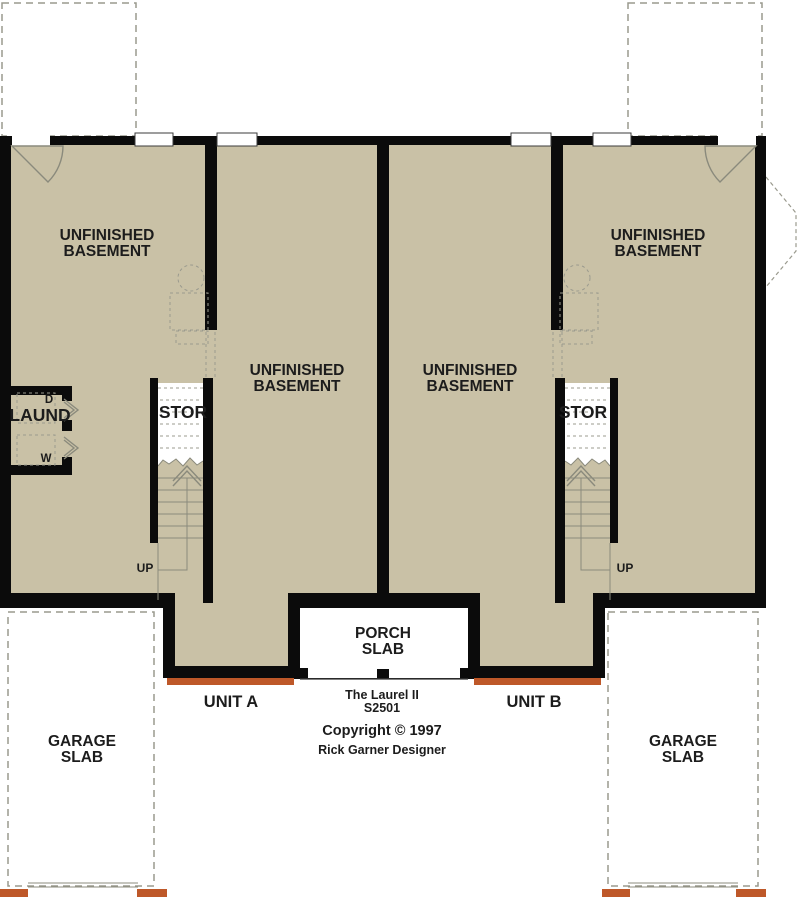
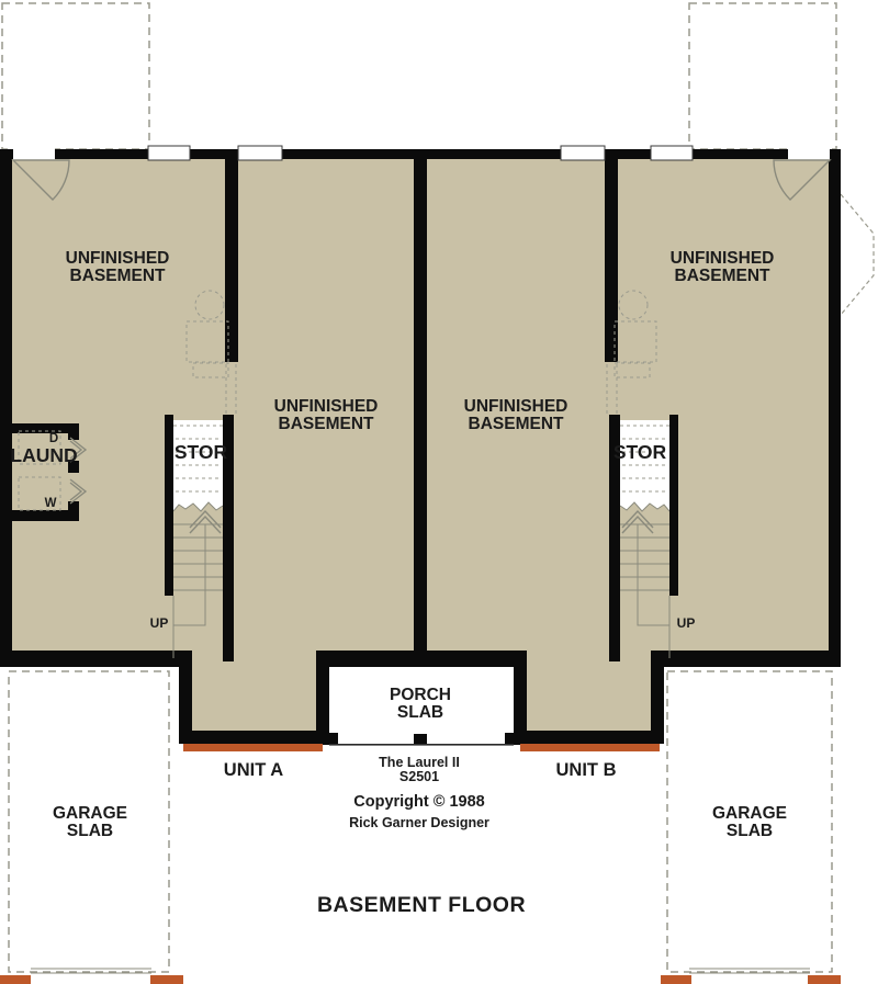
  UNFINISHED
  BASEMENT
  UNFINISHED
  BASEMENT
  UNFINISHED
  BASEMENT
  UNFINISHED
  BASEMENT
  LAUND
  D
  W
  STOR
  STOR
  UP
  UP
  PORCH
  SLAB
  GARAGE
  SLAB
  GARAGE
  SLAB
  UNIT A
  UNIT B
  The Laurel II
  S2501
- Copyright © 1997
+ Copyright © 1988
  Rick Garner Designer
+ BASEMENT FLOOR
